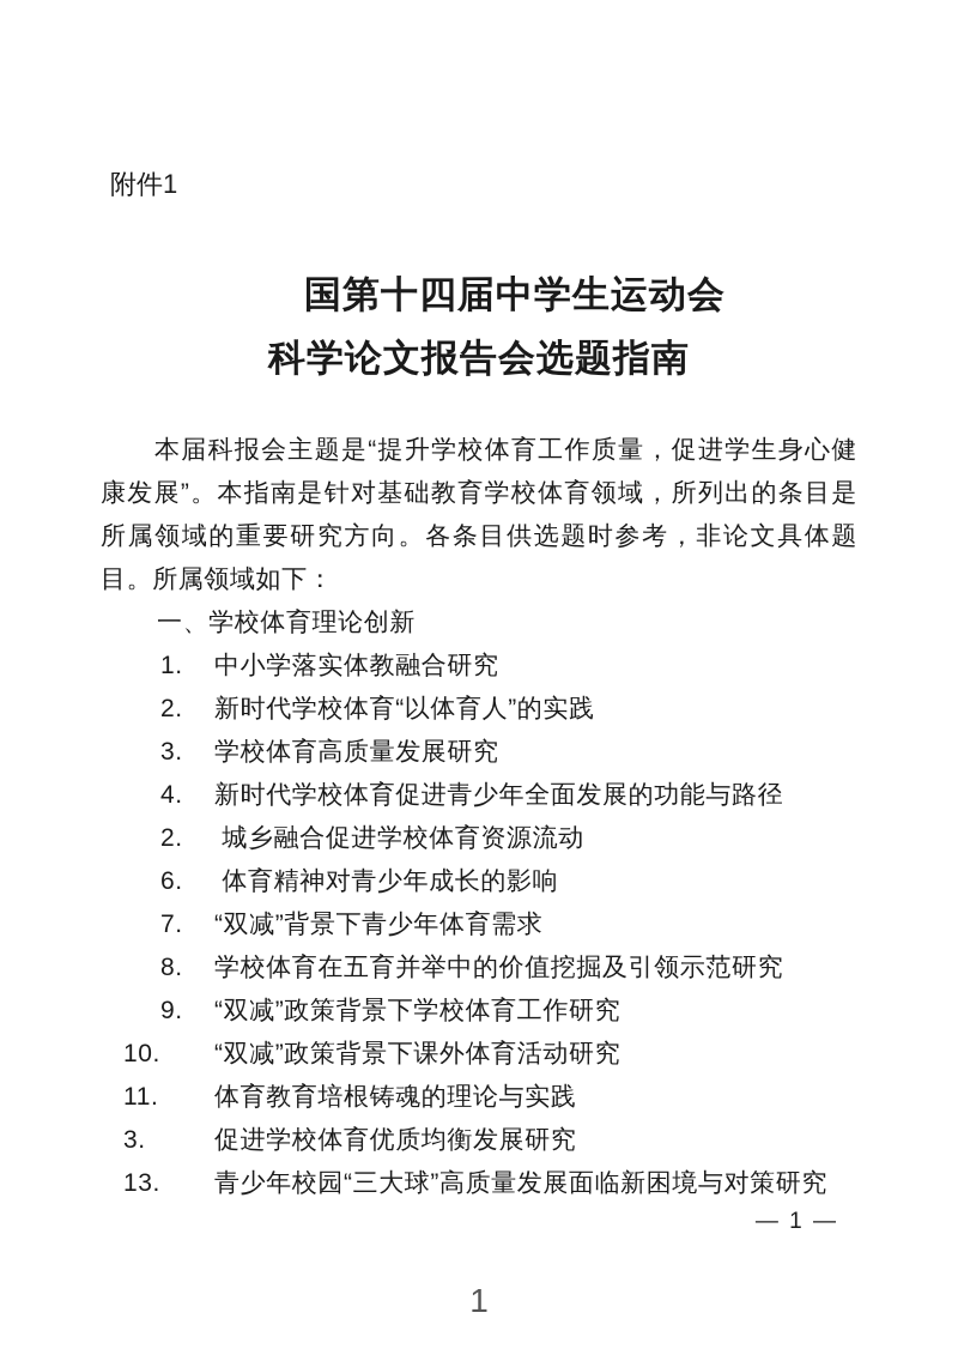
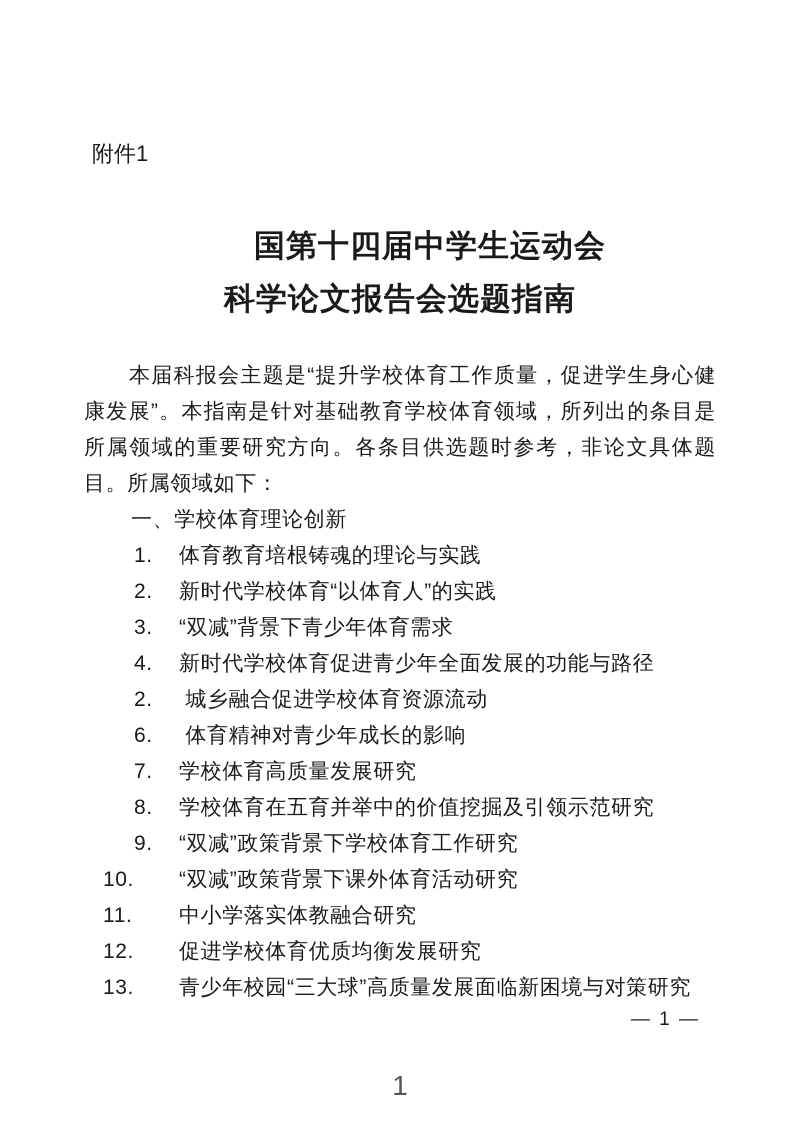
  附件1
  国第十四届中学生运动会
  科学论文报告会选题指南
  本届科报会主题是“提升学校体育工作质量，促进学生身心健康发展”。本指南是针对基础教育学校体育领域，所列出的条目是所属领域的重要研究方向。各条目供选题时参考，非论文具体题目。所属领域如下：
  一、学校体育理论创新
- 1. 中小学落实体教融合研究
+ 1. 体育教育培根铸魂的理论与实践
  2. 新时代学校体育“以体育人”的实践
- 3. 学校体育高质量发展研究
+ 3. “双减”背景下青少年体育需求
  4. 新时代学校体育促进青少年全面发展的功能与路径
  2. 城乡融合促进学校体育资源流动
  6. 体育精神对青少年成长的影响
- 7. “双减”背景下青少年体育需求
+ 7. 学校体育高质量发展研究
  8. 学校体育在五育并举中的价值挖掘及引领示范研究
  9. “双减”政策背景下学校体育工作研究
  10. “双减”政策背景下课外体育活动研究
- 11. 体育教育培根铸魂的理论与实践
+ 11. 中小学落实体教融合研究
- 3. 促进学校体育优质均衡发展研究
+ 12. 促进学校体育优质均衡发展研究
  13. 青少年校园“三大球”高质量发展面临新困境与对策研究
  — 1 —
  1
